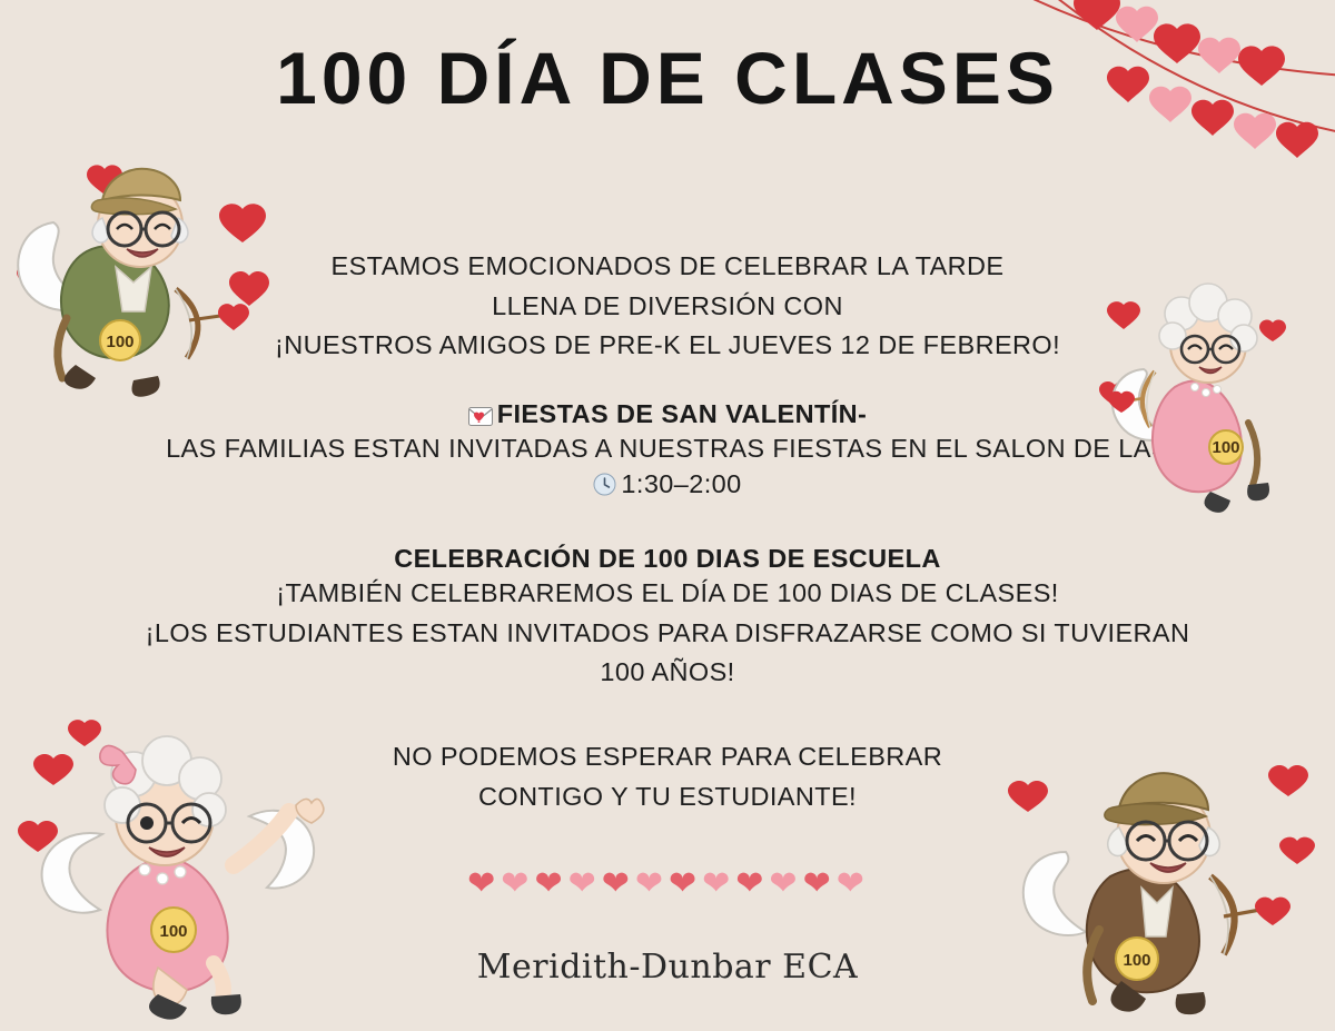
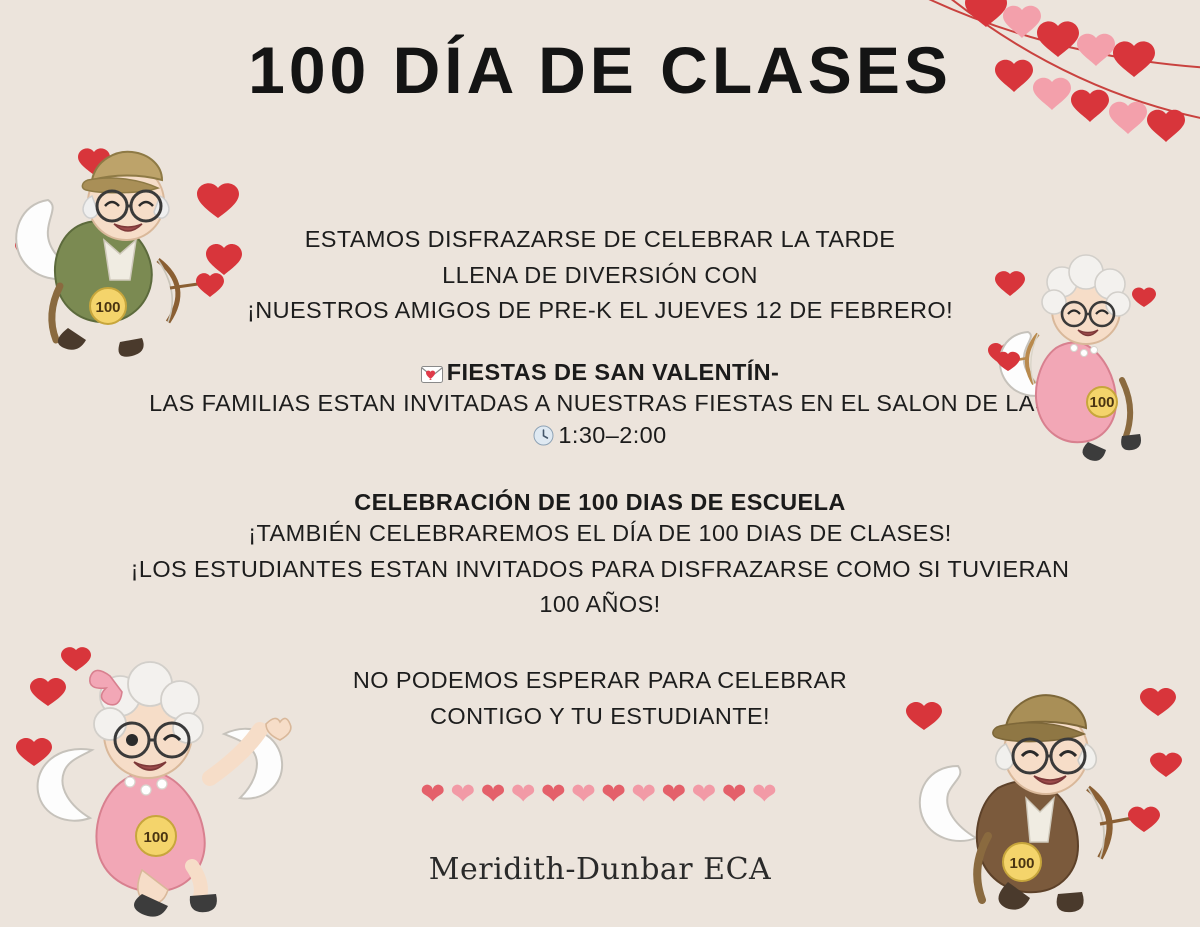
  100 DÍA DE CLASES
- ESTAMOS EMOCIONADOS DE CELEBRAR LA TARDE
+ ESTAMOS DISFRAZARSE DE CELEBRAR LA TARDE
  LLENA DE DIVERSIÓN CON
  ¡NUESTROS AMIGOS DE PRE-K EL JUEVES 12 DE FEBRERO!
  FIESTAS DE SAN VALENTÍN-
  LAS FAMILIAS ESTAN INVITADAS A NUESTRAS FIESTAS EN EL SALON DE LA
  1:30–2:00
  CELEBRACIÓN DE 100 DIAS DE ESCUELA
  ¡TAMBIÉN CELEBRAREMOS EL DÍA DE 100 DIAS DE CLASES!
  ¡LOS ESTUDIANTES ESTAN INVITADOS PARA DISFRAZARSE COMO SI TUVIERAN
  100 AÑOS!
  NO PODEMOS ESPERAR PARA CELEBRAR
  CONTIGO Y TU ESTUDIANTE!
  ❤❤❤❤❤❤❤❤❤❤❤❤
  Meridith-Dunbar ECA
  100
  100
  100
  100
